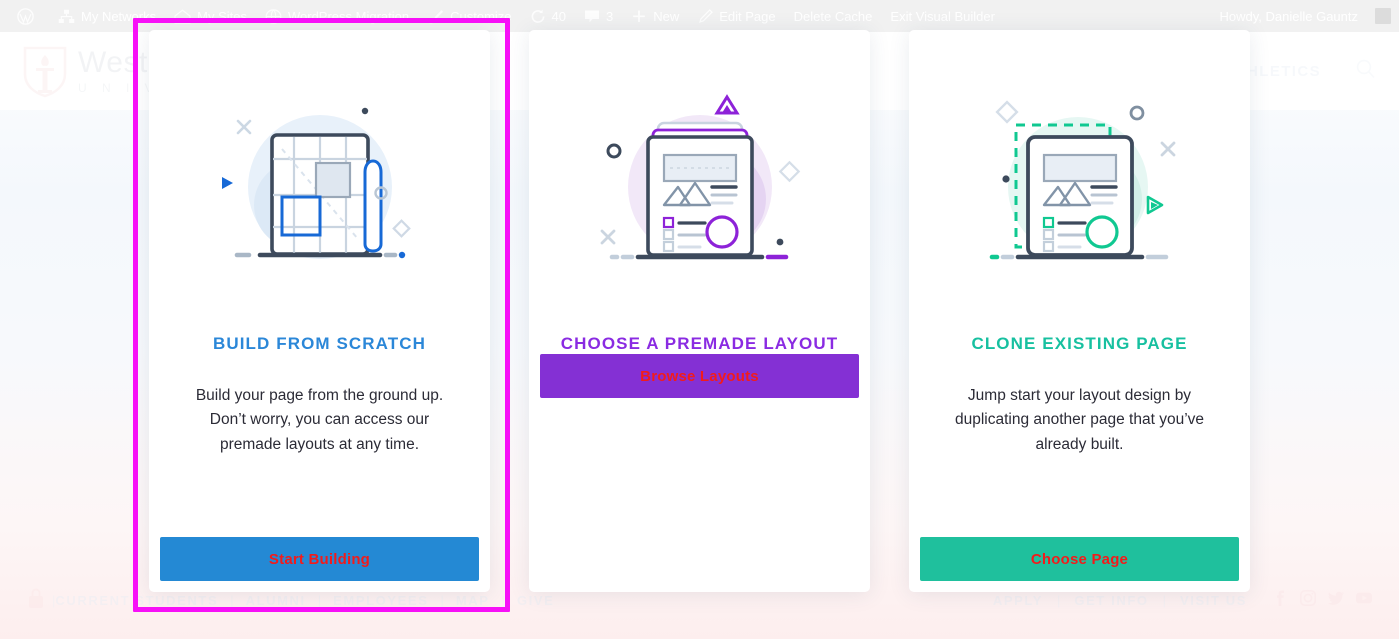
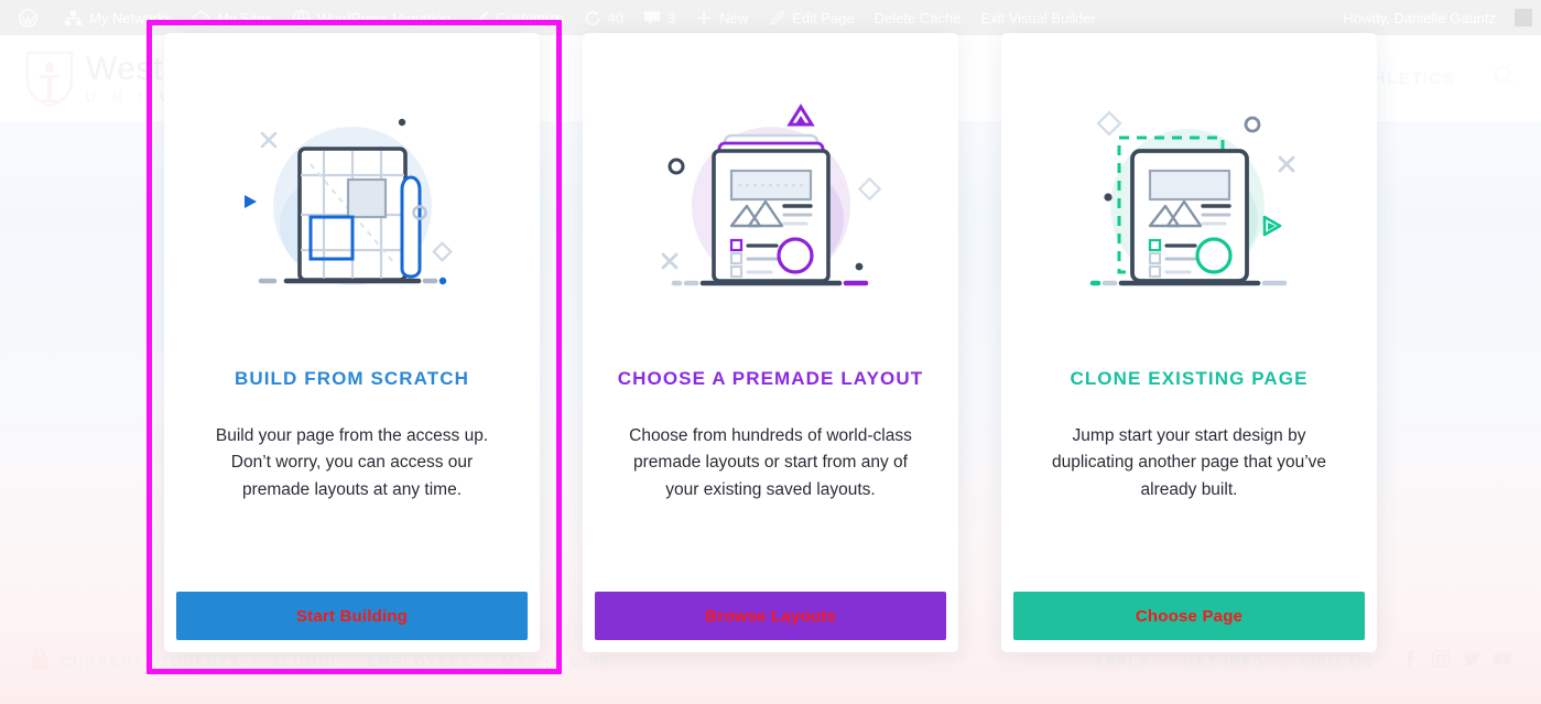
  CURRENT STUDENTS
  |
  ALUMNI
  |
  EMPLOYEES
  |
  MAP
  |
  My Networks
  My Sites
  WordPress Migration
  Customize
  BUILD FROM SCRATCH
- Build your page from the ground up. Don’t worry, you can access our premade layouts at any time.
+ Build your page from the access up. Don’t worry, you can access our premade layouts at any time.
  Start Building
  CHOOSE A PREMADE LAYOUT
+ Choose from hundreds of world-class premade layouts or start from any of your existing saved layouts.
  Browse Layouts
  CLONE EXISTING PAGE
- Jump start your layout design by duplicating another page that you’ve already built.
+ Jump start your start design by duplicating another page that you’ve already built.
  Choose Page
